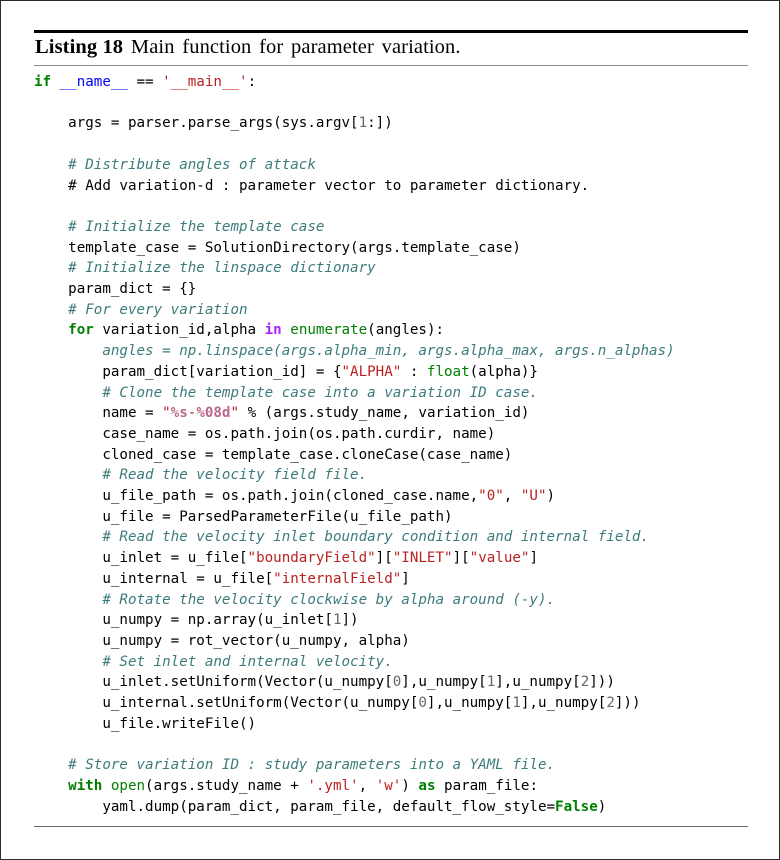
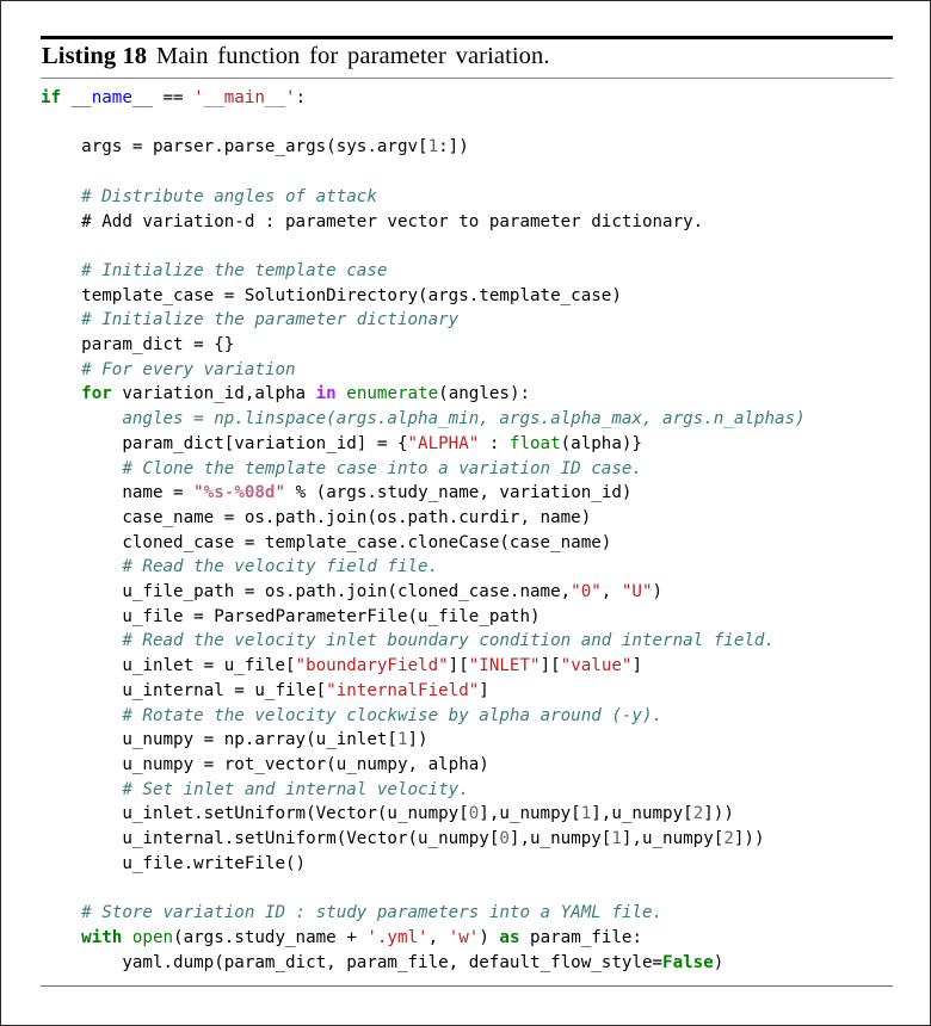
  Listing 18 Main function for parameter variation.
  if __name__ == '__main__':
  args = parser.parse_args(sys.argv[1:])
  # Distribute angles of attack
  # Add variation-d : parameter vector to parameter dictionary.
  # Initialize the template case
  template_case = SolutionDirectory(args.template_case)
- # Initialize the linspace dictionary
+ # Initialize the parameter dictionary
  param_dict = {}
  # For every variation
  for variation_id,alpha in enumerate(angles):
  angles = np.linspace(args.alpha_min, args.alpha_max, args.n_alphas)
  param_dict[variation_id] = {"ALPHA" : float(alpha)}
  # Clone the template case into a variation ID case.
  name = "%s-%08d" % (args.study_name, variation_id)
  case_name = os.path.join(os.path.curdir, name)
  cloned_case = template_case.cloneCase(case_name)
  # Read the velocity field file.
  u_file_path = os.path.join(cloned_case.name,"0", "U")
  u_file = ParsedParameterFile(u_file_path)
  # Read the velocity inlet boundary condition and internal field.
  u_inlet = u_file["boundaryField"]["INLET"]["value"]
  u_internal = u_file["internalField"]
  # Rotate the velocity clockwise by alpha around (-y).
  u_numpy = np.array(u_inlet[1])
  u_numpy = rot_vector(u_numpy, alpha)
  # Set inlet and internal velocity.
  u_inlet.setUniform(Vector(u_numpy[0],u_numpy[1],u_numpy[2]))
  u_internal.setUniform(Vector(u_numpy[0],u_numpy[1],u_numpy[2]))
  u_file.writeFile()
  # Store variation ID : study parameters into a YAML file.
  with open(args.study_name + '.yml', 'w') as param_file:
  yaml.dump(param_dict, param_file, default_flow_style=False)
